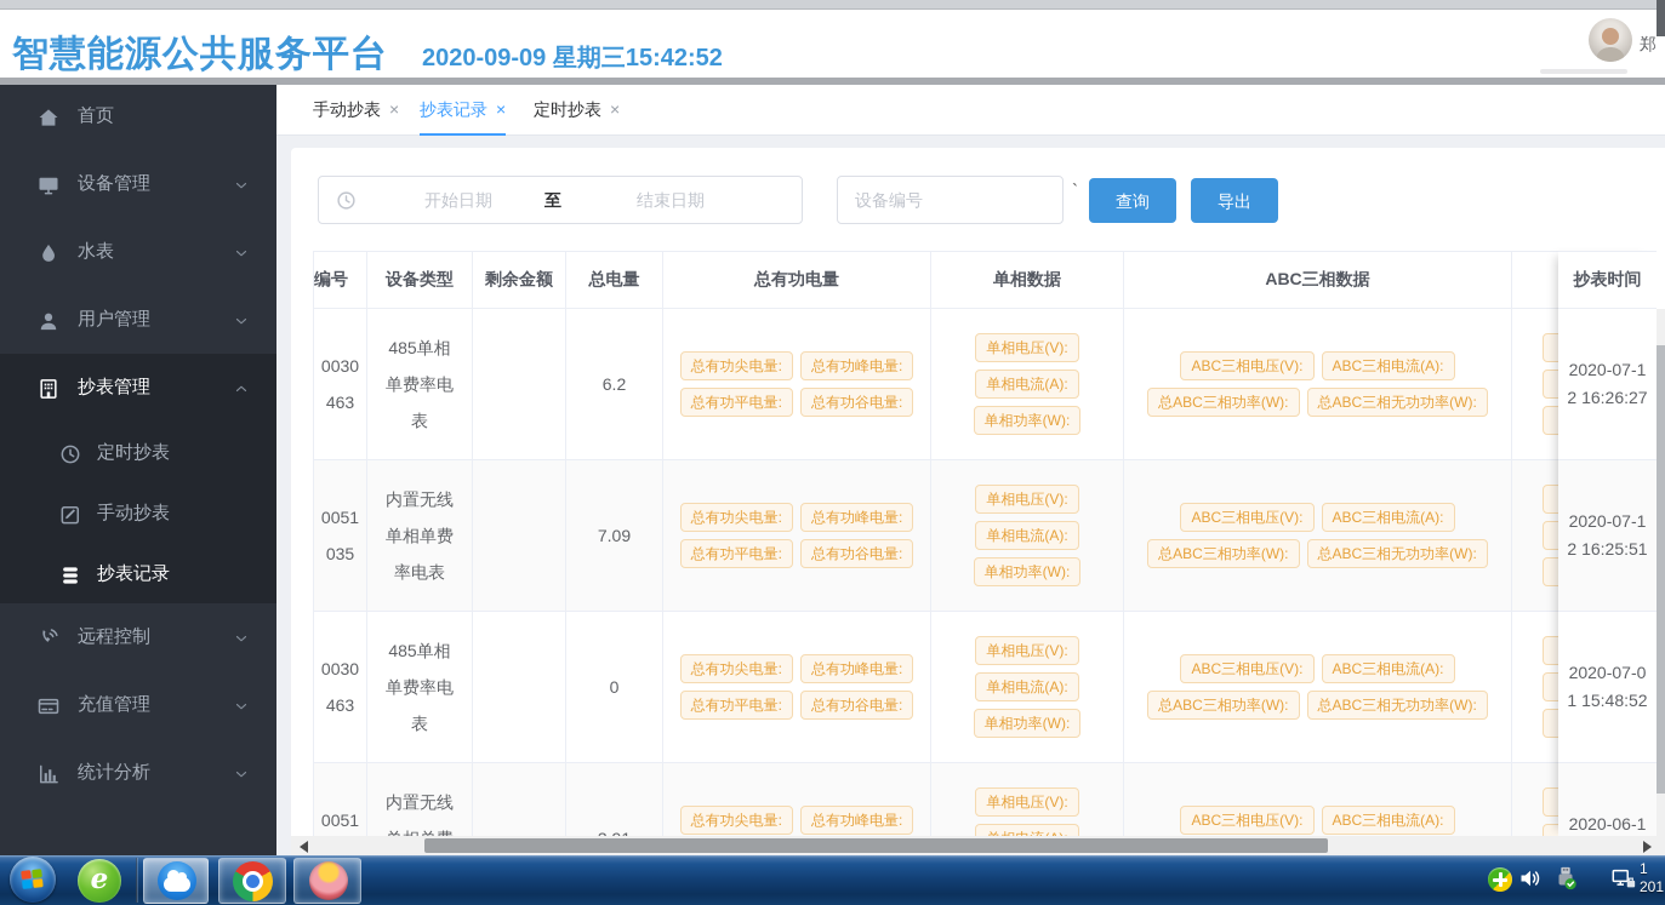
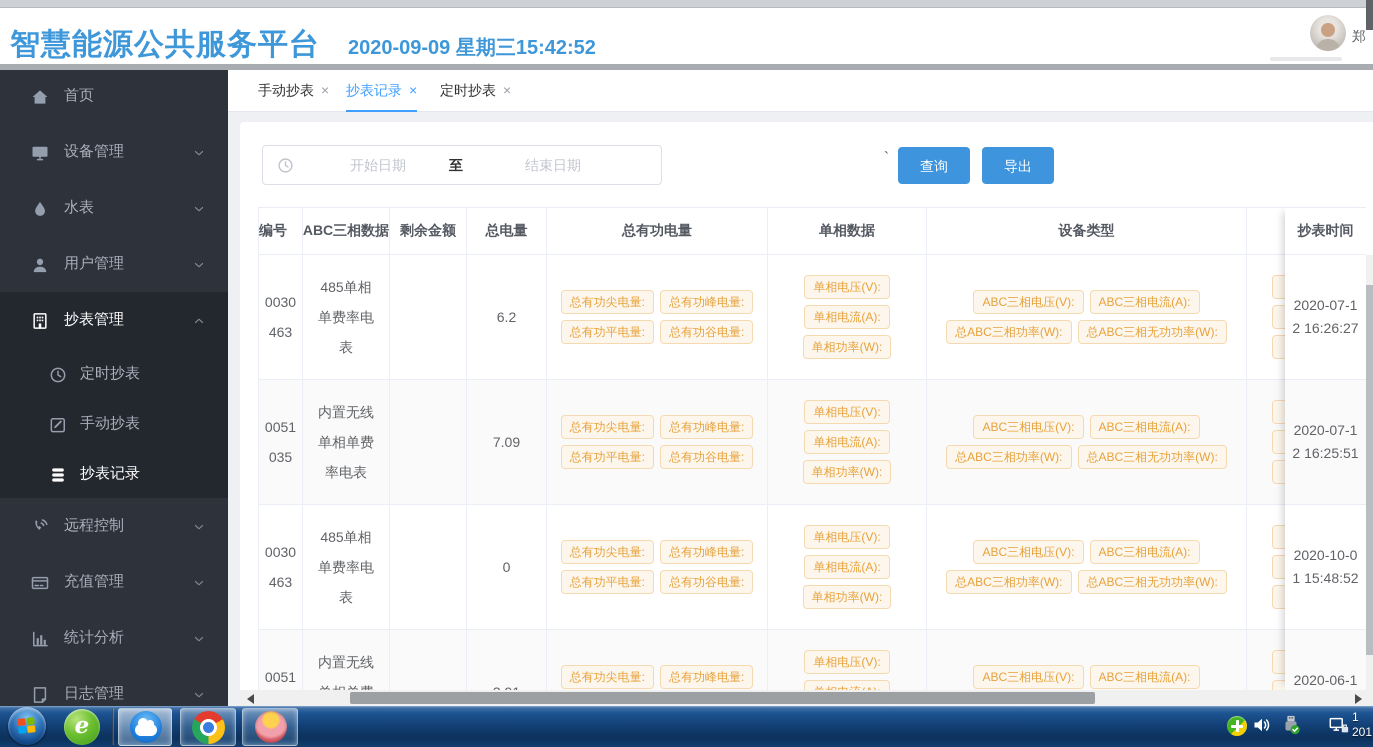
  智慧能源公共服务平台
  2020-09-09 星期三15:42:52
  郑
  首页
  设备管理
  水表
  用户管理
  抄表管理
  定时抄表
  手动抄表
  抄表记录
  远程控制
  充值管理
  统计分析
+ 日志管理
  手动抄表 ×
  抄表记录 ×
  定时抄表 ×
  开始日期
  至
  结束日期
- 设备编号
  `
  查询
  导出
- 设备类型
+ ABC三相数据
  剩余金额
  总电量
  总有功电量
  单相数据
- ABC三相数据
+ 设备类型
  0030463
  485单相单费率电表
  6.2
  总有功尖电量:
  总有功峰电量:
  总有功平电量:
  总有功谷电量:
  单相电压(V):
  单相电流(A):
  单相功率(W):
  ABC三相电压(V):
  ABC三相电流(A):
  总ABC三相功率(W):
  总ABC三相无功功率(W):
  0051035
  内置无线单相单费率电表
  7.09
  总有功尖电量:
  总有功峰电量:
  总有功平电量:
  总有功谷电量:
  单相电压(V):
  单相电流(A):
  单相功率(W):
  ABC三相电压(V):
  ABC三相电流(A):
  总ABC三相功率(W):
  总ABC三相无功功率(W):
  0030463
  485单相单费率电表
  0
  总有功尖电量:
  总有功峰电量:
  总有功平电量:
  总有功谷电量:
  单相电压(V):
  单相电流(A):
  单相功率(W):
  ABC三相电压(V):
  ABC三相电流(A):
  总ABC三相功率(W):
  总ABC三相无功功率(W):
  总有功尖电量:
  总有功峰电量:
  单相电压(V):
  ABC三相电压(V):
  ABC三相电流(A):
  抄表时间
  2020-07-12 16:26:27
  2020-07-12 16:25:51
- 2020-07-01 15:48:52
+ 2020-10-01 15:48:52
  e
  1
  201
